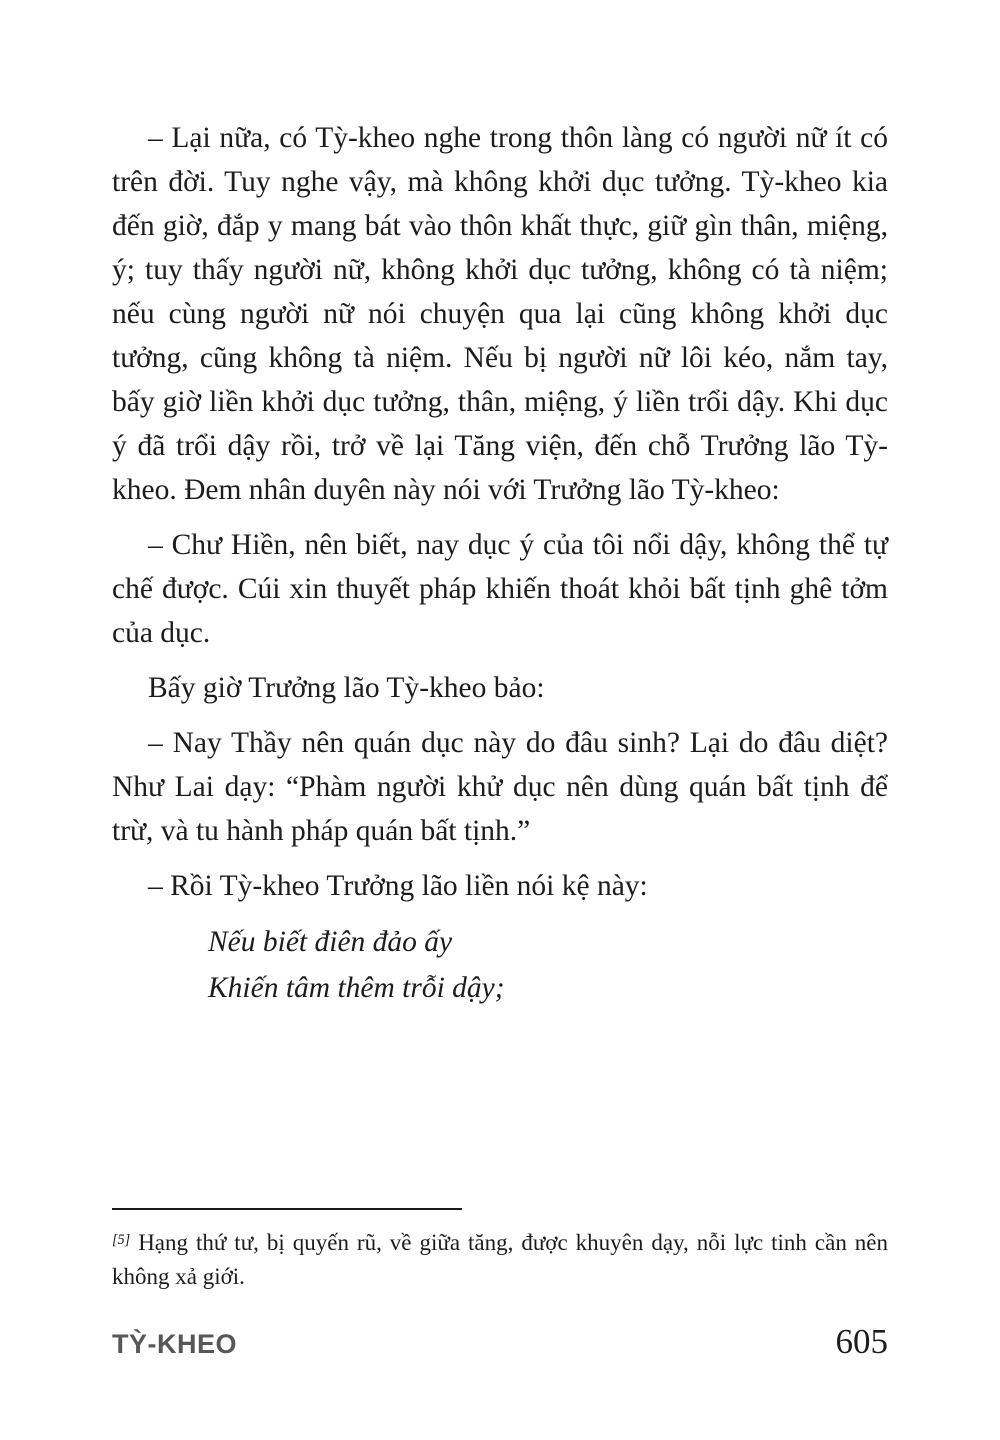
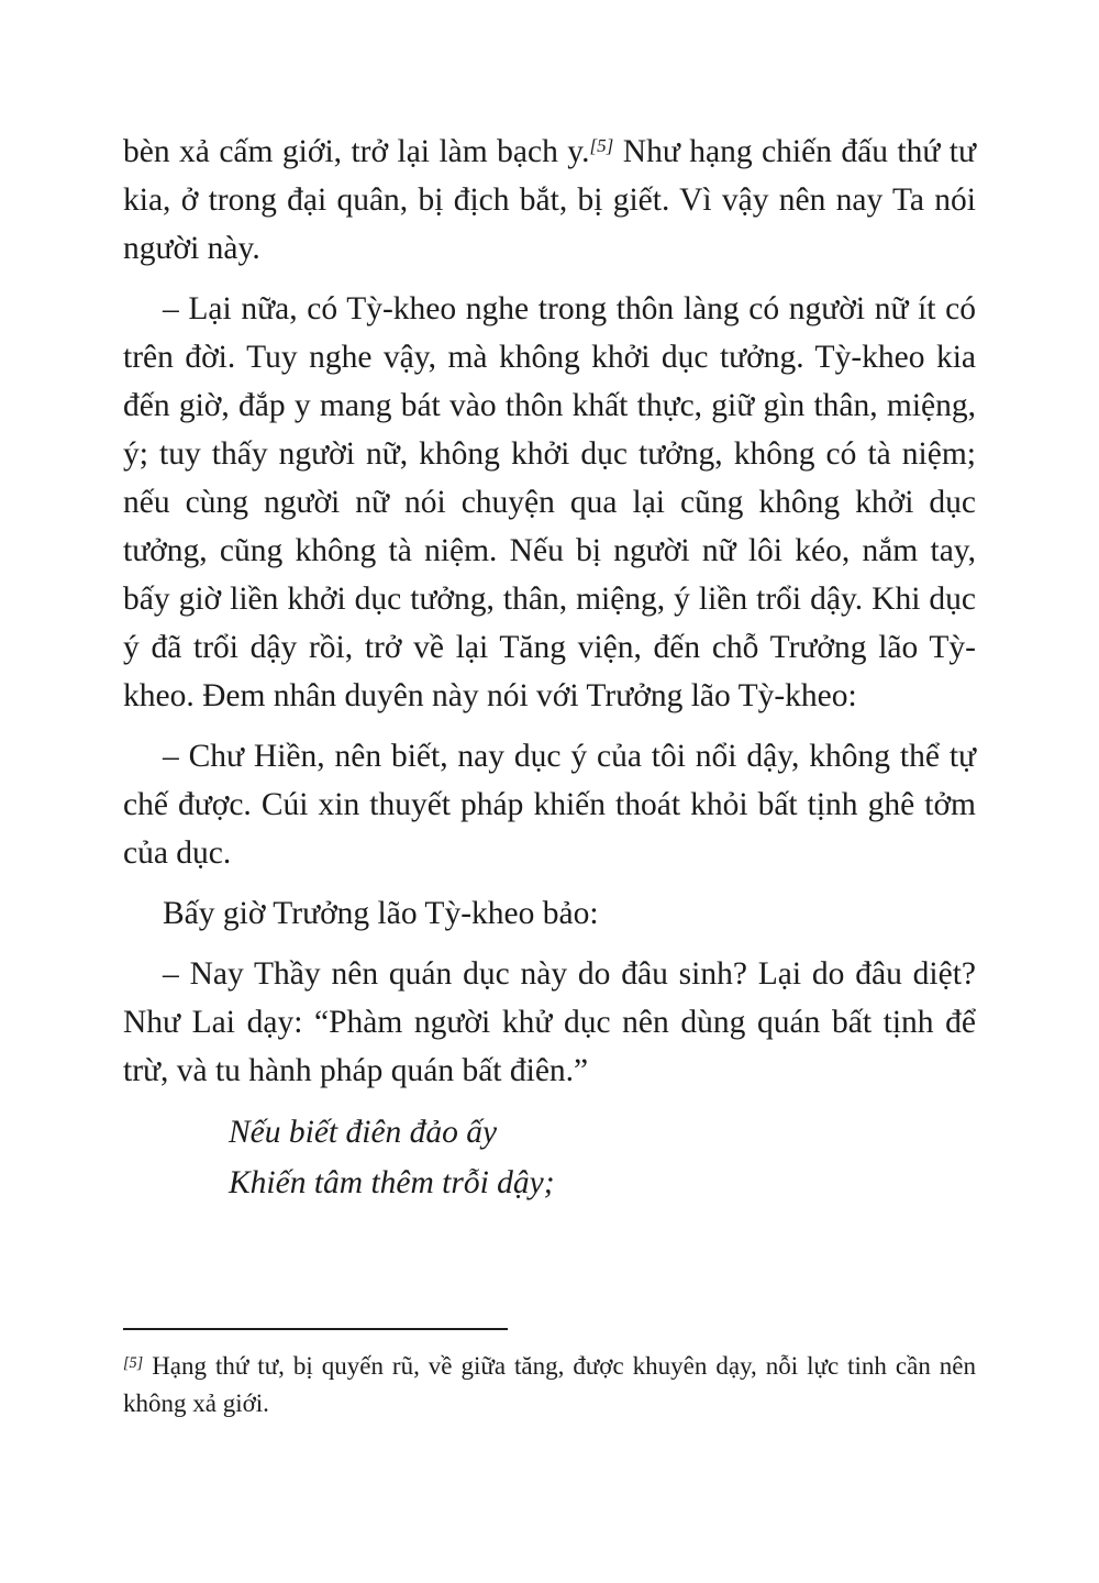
+ bèn xả cấm giới, trở lại làm bạch y.[5] Như hạng chiến đấu thứ tư kia, ở trong đại quân, bị địch bắt, bị giết. Vì vậy nên nay Ta nói người này.
  – Lại nữa, có Tỳ-kheo nghe trong thôn làng có người nữ ít có trên đời. Tuy nghe vậy, mà không khởi dục tưởng. Tỳ-kheo kia đến giờ, đắp y mang bát vào thôn khất thực, giữ gìn thân, miệng, ý; tuy thấy người nữ, không khởi dục tưởng, không có tà niệm; nếu cùng người nữ nói chuyện qua lại cũng không khởi dục tưởng, cũng không tà niệm. Nếu bị người nữ lôi kéo, nắm tay, bấy giờ liền khởi dục tưởng, thân, miệng, ý liền trổi dậy. Khi dục ý đã trổi dậy rồi, trở về lại Tăng viện, đến chỗ Trưởng lão Tỳ-kheo. Đem nhân duyên này nói với Trưởng lão Tỳ-kheo:
  – Chư Hiền, nên biết, nay dục ý của tôi nổi dậy, không thể tự chế được. Cúi xin thuyết pháp khiến thoát khỏi bất tịnh ghê tởm của dục.
  Bấy giờ Trưởng lão Tỳ-kheo bảo:
- – Nay Thầy nên quán dục này do đâu sinh? Lại do đâu diệt? Như Lai dạy: “Phàm người khử dục nên dùng quán bất tịnh để trừ, và tu hành pháp quán bất tịnh.”
+ – Nay Thầy nên quán dục này do đâu sinh? Lại do đâu diệt? Như Lai dạy: “Phàm người khử dục nên dùng quán bất tịnh để trừ, và tu hành pháp quán bất điên.”
- – Rồi Tỳ-kheo Trưởng lão liền nói kệ này:
  Nếu biết điên đảo ấy
  Khiến tâm thêm trỗi dậy;
  [5] Hạng thứ tư, bị quyến rũ, về giữa tăng, được khuyên dạy, nỗi lực tinh cần nên không xả giới.
- TỲ-KHEO
- 605
